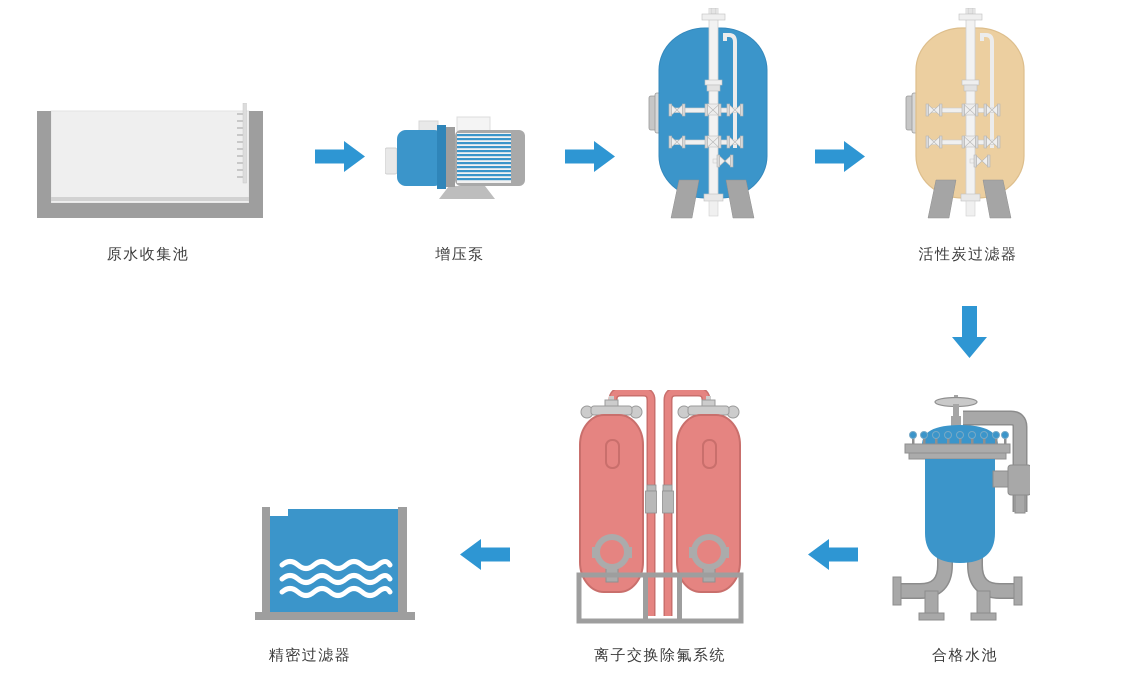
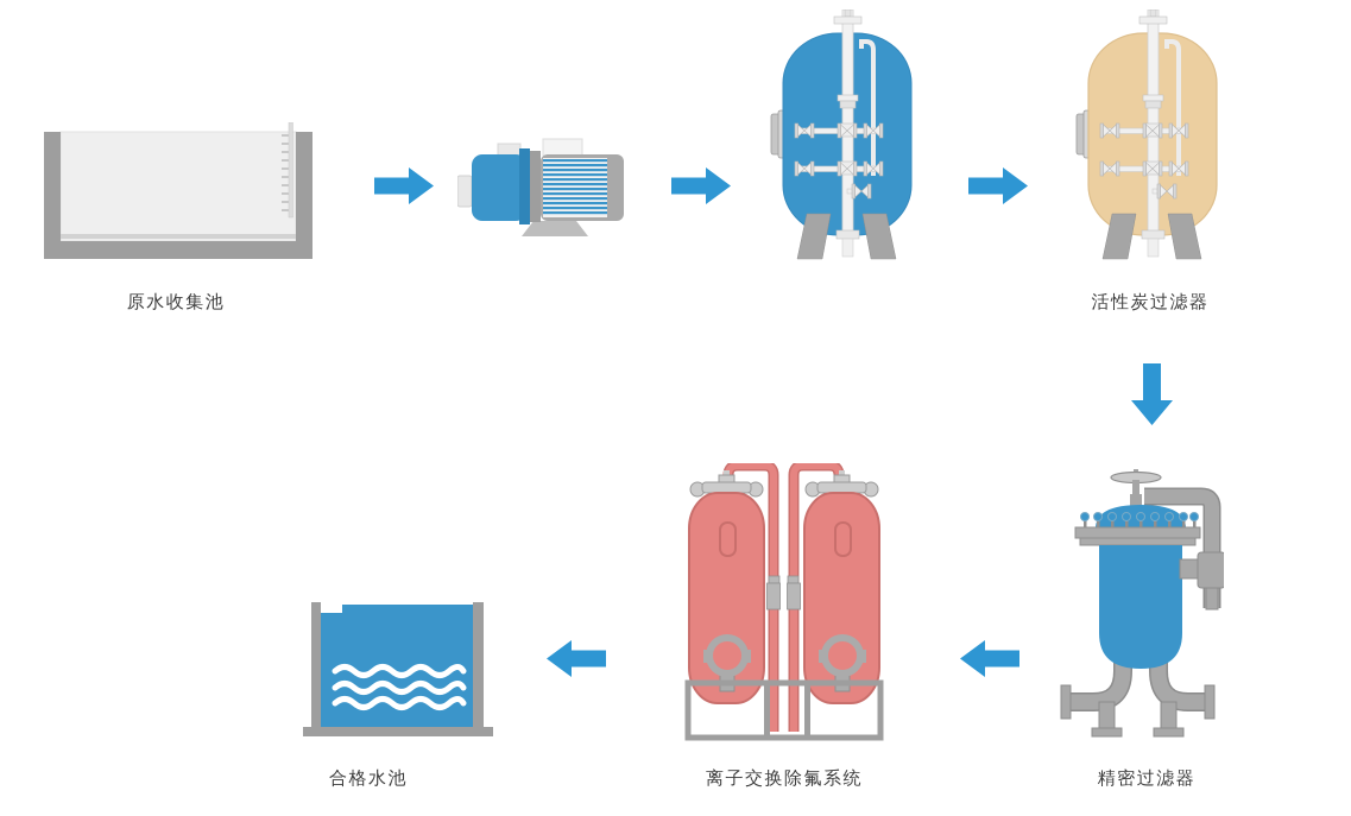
  原水收集池
- 增压泵
  活性炭过滤器
- 合格水池
+ 精密过滤器
  离子交换除氟系统
- 精密过滤器
+ 合格水池
